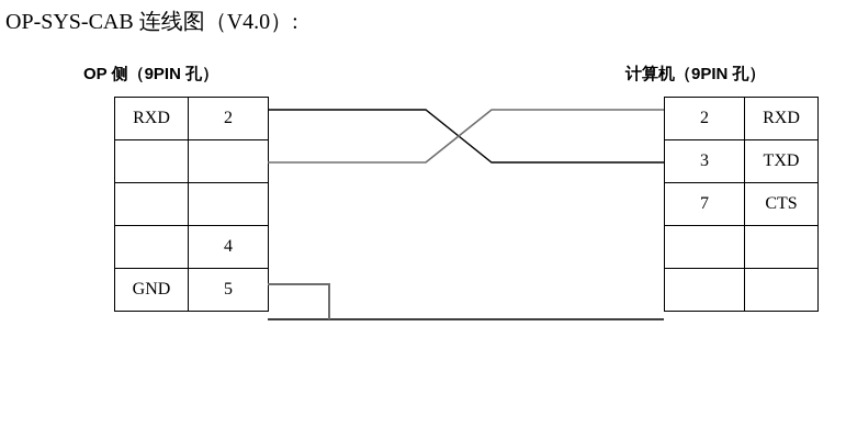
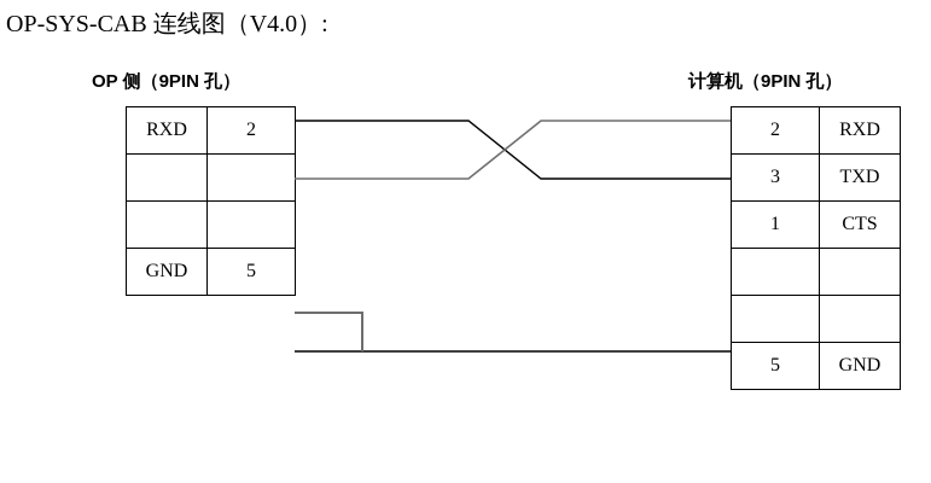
  OP-SYS-CAB 连线图（V4.0）:
  OP 侧（9PIN 孔）
  计算机（9PIN 孔）
  RXD	2
- 	4
  GND	5
  2	RXD
  3	TXD
- 7	CTS
+ 1	CTS
+ 5	GND
